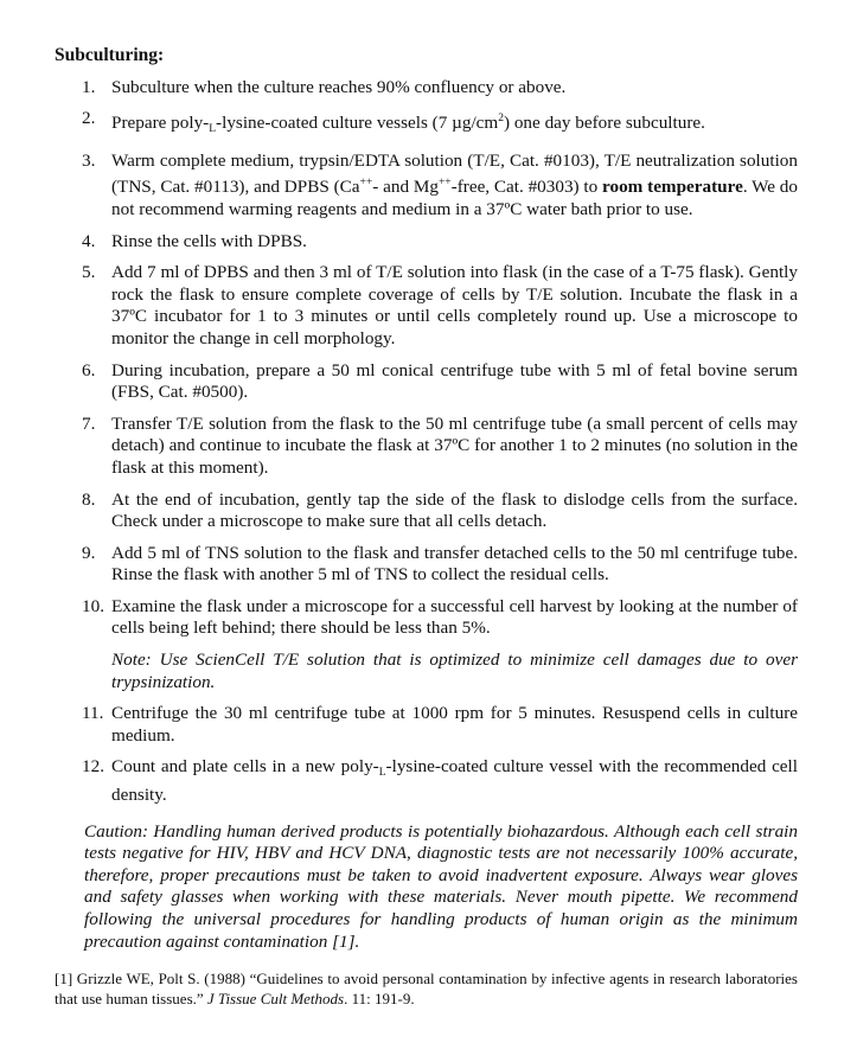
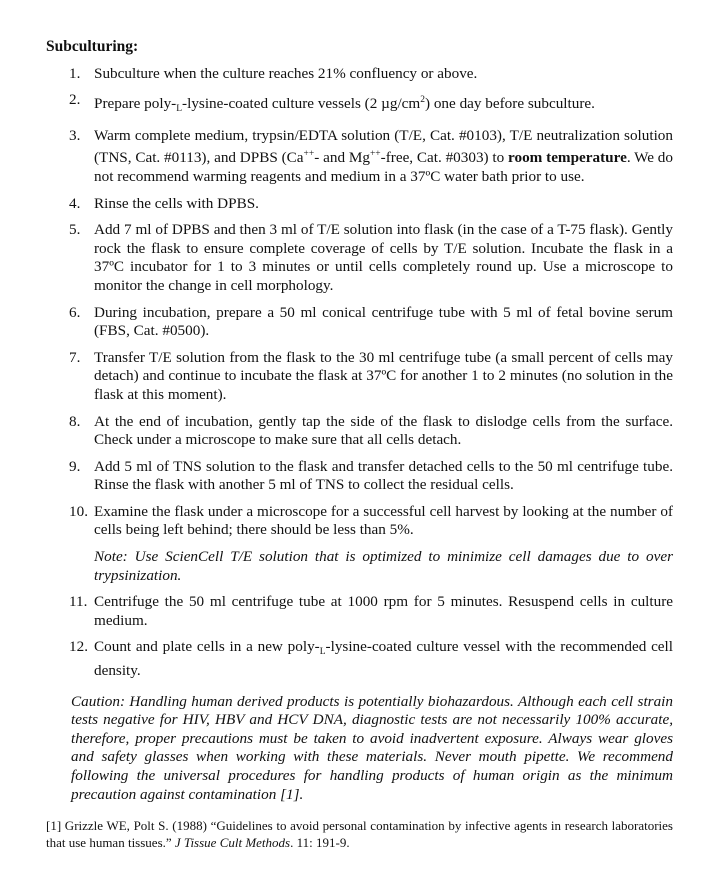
  Subculturing:
  1.
- Subculture when the culture reaches 90% confluency or above.
+ Subculture when the culture reaches 21% confluency or above.
  2.
- Prepare poly-L-lysine-coated culture vessels (7 µg/cm2) one day before subculture.
+ Prepare poly-L-lysine-coated culture vessels (2 µg/cm2) one day before subculture.
  3.
  Warm complete medium, trypsin/EDTA solution (T/E, Cat. #0103), T/E neutralization solution (TNS, Cat. #0113), and DPBS (Ca++- and Mg++-free, Cat. #0303) to room temperature. We do not recommend warming reagents and medium in a 37ºC water bath prior to use.
  4.
  Rinse the cells with DPBS.
  5.
  Add 7 ml of DPBS and then 3 ml of T/E solution into flask (in the case of a T-75 flask). Gently rock the flask to ensure complete coverage of cells by T/E solution. Incubate the flask in a 37ºC incubator for 1 to 3 minutes or until cells completely round up. Use a microscope to monitor the change in cell morphology.
  6.
  During incubation, prepare a 50 ml conical centrifuge tube with 5 ml of fetal bovine serum (FBS, Cat. #0500).
  7.
- Transfer T/E solution from the flask to the 50 ml centrifuge tube (a small percent of cells may detach) and continue to incubate the flask at 37ºC for another 1 to 2 minutes (no solution in the flask at this moment).
+ Transfer T/E solution from the flask to the 30 ml centrifuge tube (a small percent of cells may detach) and continue to incubate the flask at 37ºC for another 1 to 2 minutes (no solution in the flask at this moment).
  8.
  At the end of incubation, gently tap the side of the flask to dislodge cells from the surface. Check under a microscope to make sure that all cells detach.
  9.
  Add 5 ml of TNS solution to the flask and transfer detached cells to the 50 ml centrifuge tube. Rinse the flask with another 5 ml of TNS to collect the residual cells.
  10.
  Examine the flask under a microscope for a successful cell harvest by looking at the number of cells being left behind; there should be less than 5%.
  Note: Use ScienCell T/E solution that is optimized to minimize cell damages due to over trypsinization.
  11.
- Centrifuge the 30 ml centrifuge tube at 1000 rpm for 5 minutes. Resuspend cells in culture medium.
+ Centrifuge the 50 ml centrifuge tube at 1000 rpm for 5 minutes. Resuspend cells in culture medium.
  12.
  Count and plate cells in a new poly-L-lysine-coated culture vessel with the recommended cell density.
  Caution: Handling human derived products is potentially biohazardous. Although each cell strain tests negative for HIV, HBV and HCV DNA, diagnostic tests are not necessarily 100% accurate, therefore, proper precautions must be taken to avoid inadvertent exposure. Always wear gloves and safety glasses when working with these materials. Never mouth pipette. We recommend following the universal procedures for handling products of human origin as the minimum precaution against contamination [1].
  [1] Grizzle WE, Polt S. (1988) “Guidelines to avoid personal contamination by infective agents in research laboratories that use human tissues.” J Tissue Cult Methods. 11: 191-9.
